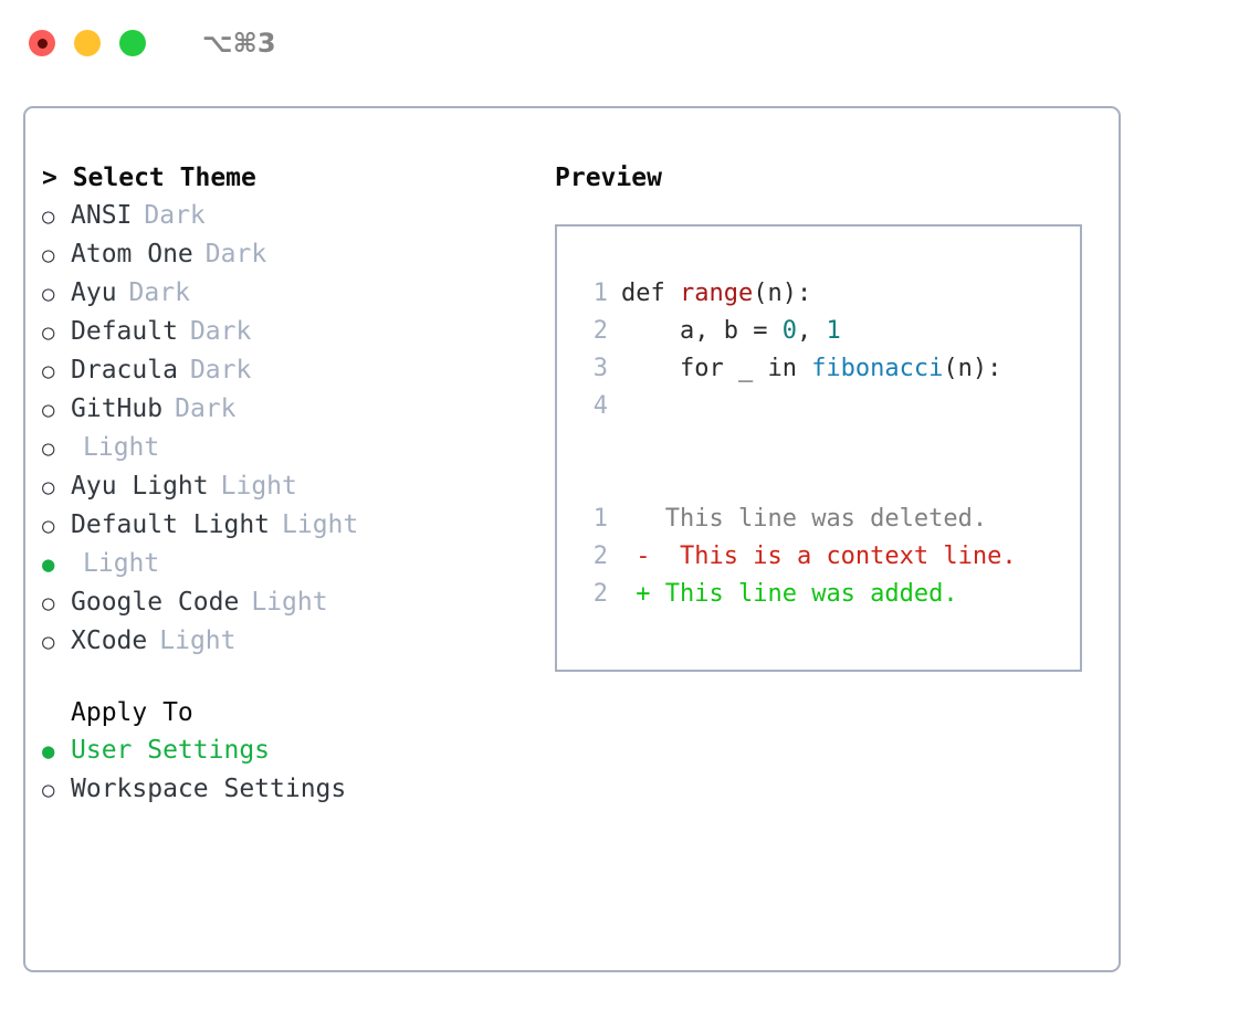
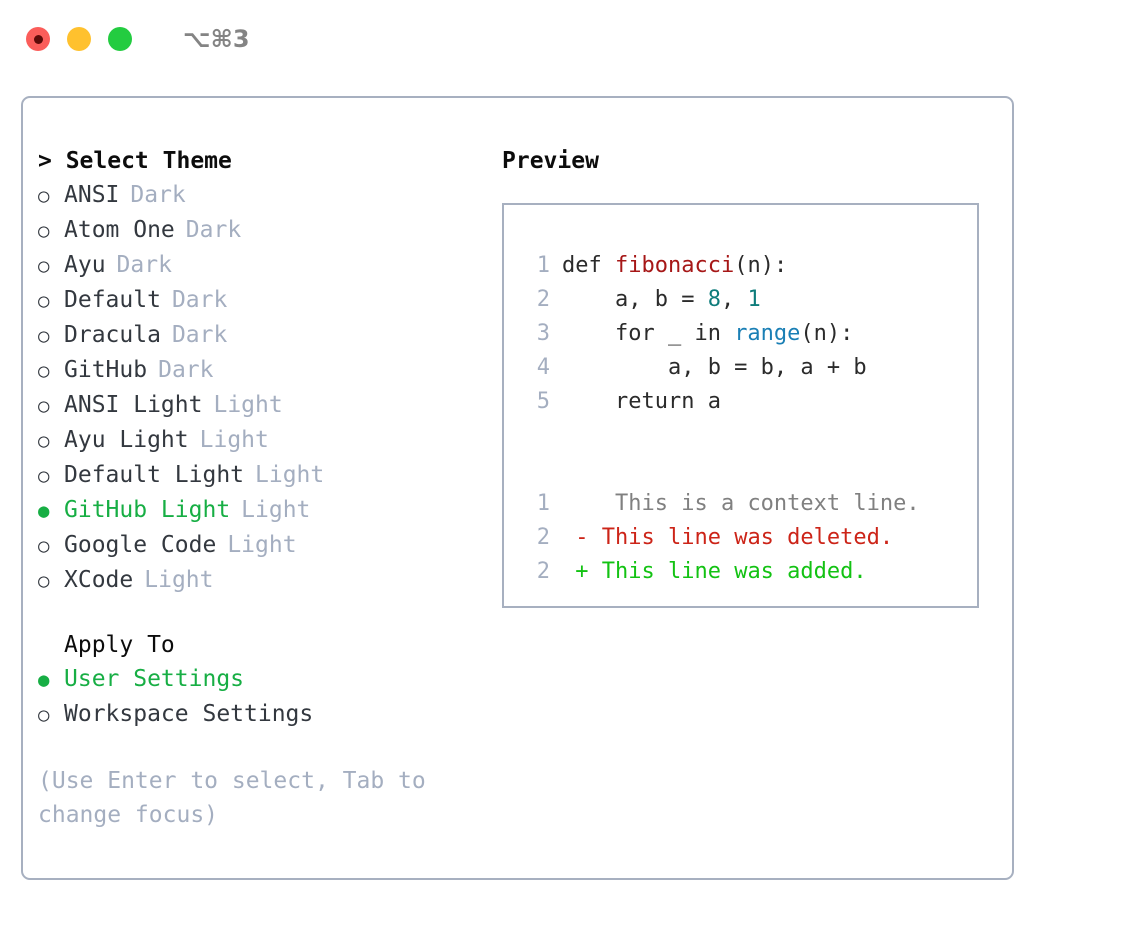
  ⌥⌘3
  > Select Theme
  ○
  ANSI
  Dark
  ○
  Atom One
  Dark
  ○
  Ayu
  Dark
  ○
  Default
  Dark
  ○
  Dracula
  Dark
  ○
  GitHub
  Dark
  ○
+ ANSI Light
  Light
  ○
  Ayu Light
  Light
  ○
  Default Light
  Light
  ●
+ GitHub Light
  Light
  ○
  Google Code
  Light
  ○
  XCode
  Light
  Apply To
  ●
  User Settings
  ○
  Workspace Settings
+ (Use Enter to select, Tab to change focus)
  Preview
  1
  def
- range
+ fibonacci
  (n):
  2
  a, b =
- 0
+ 8
  ,
  1
  3
  for _ in
- fibonacci
+ range
  (n):
  4
+ a, b = b, a + b
+ 5
+ return a
  1
- This line was deleted.
+ This is a context line.
  2
  -
- This is a context line.
+ This line was deleted.
  2
  +
  This line was added.
